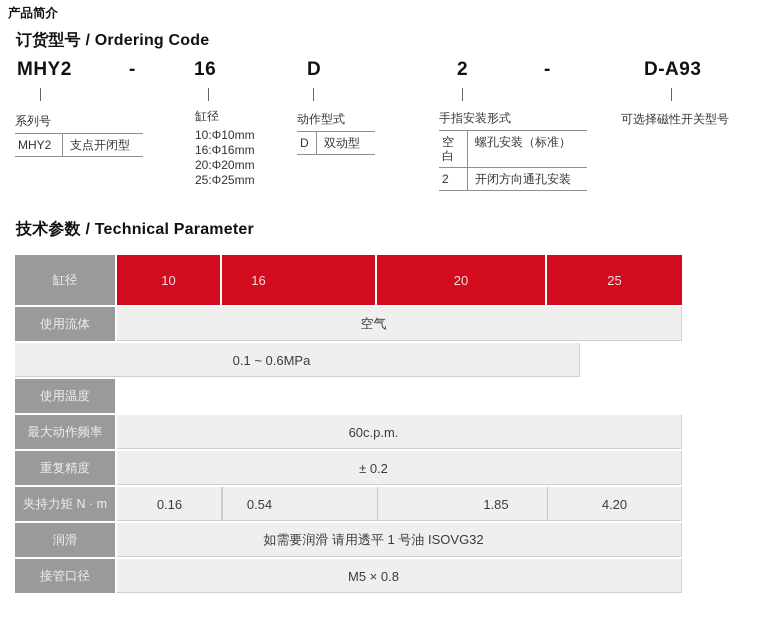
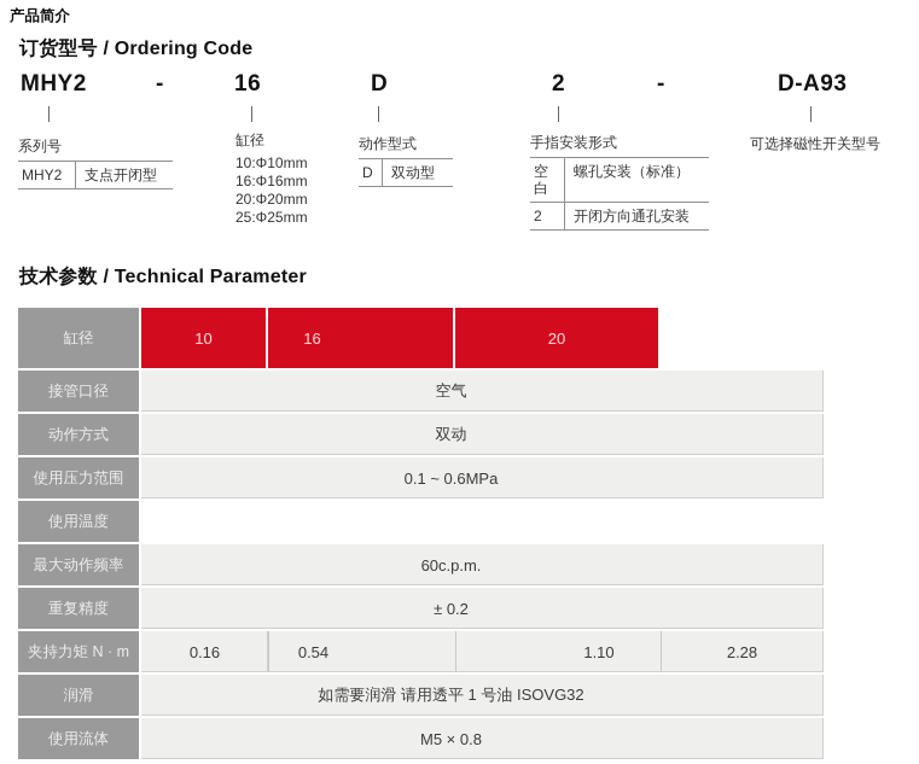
  产品简介
  订货型号 / Ordering Code
  MHY2
  -
  16
  D
  2
  -
  D-A93
  系列号
  MHY2
  支点开闭型
  缸径
  10:Φ10mm
  16:Φ16mm
  20:Φ20mm
  25:Φ25mm
  动作型式
  D
  双动型
  手指安装形式
  空白
  螺孔安装（标准）
  2
  开闭方向通孔安装
  可选择磁性开关型号
  技术参数 / Technical Parameter
  缸径
  10
  16
  20
- 25
- 使用流体
+ 接管口径
  空气
+ 动作方式
+ 双动
+ 使用压力范围
  0.1 ~ 0.6MPa
  使用温度
  最大动作频率
  60c.p.m.
  重复精度
  ± 0.2
  夹持力矩 N · m
  0.16
  0.54
- 1.85
+ 1.10
- 4.20
+ 2.28
  润滑
  如需要润滑 请用透平 1 号油 ISOVG32
- 接管口径
+ 使用流体
  M5 × 0.8
